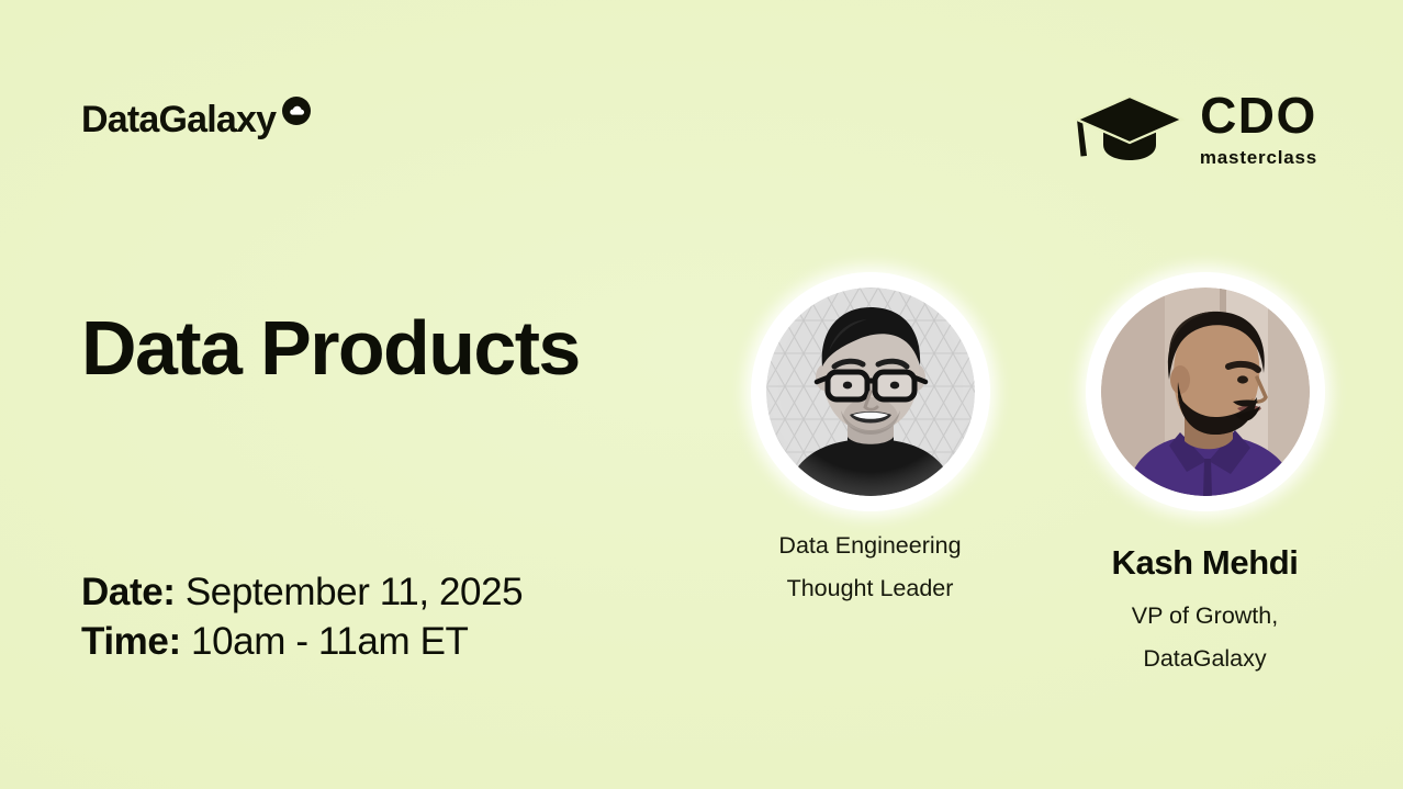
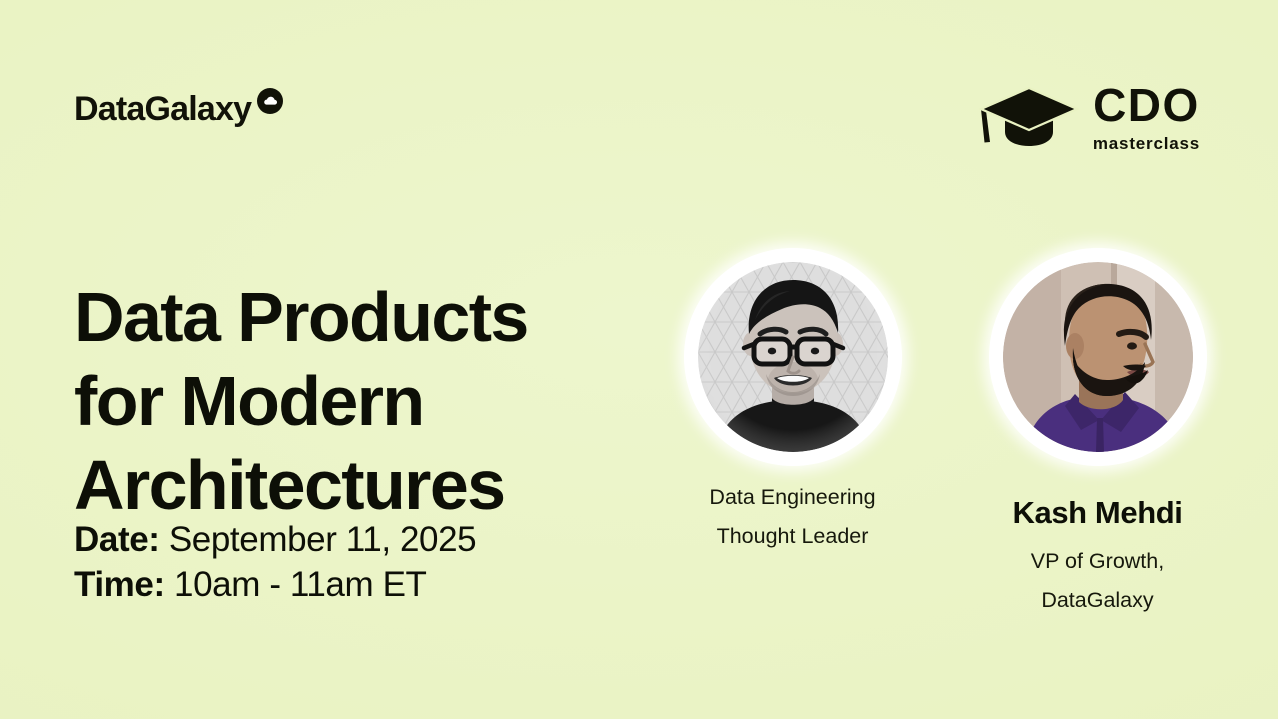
  DataGalaxy
  CDO
  masterclass
  Data Products
+ for Modern
+ Architectures
  Date: September 11, 2025
  Time: 10am - 11am ET
  Data Engineering
  Thought Leader
  Kash Mehdi
  VP of Growth,
  DataGalaxy
